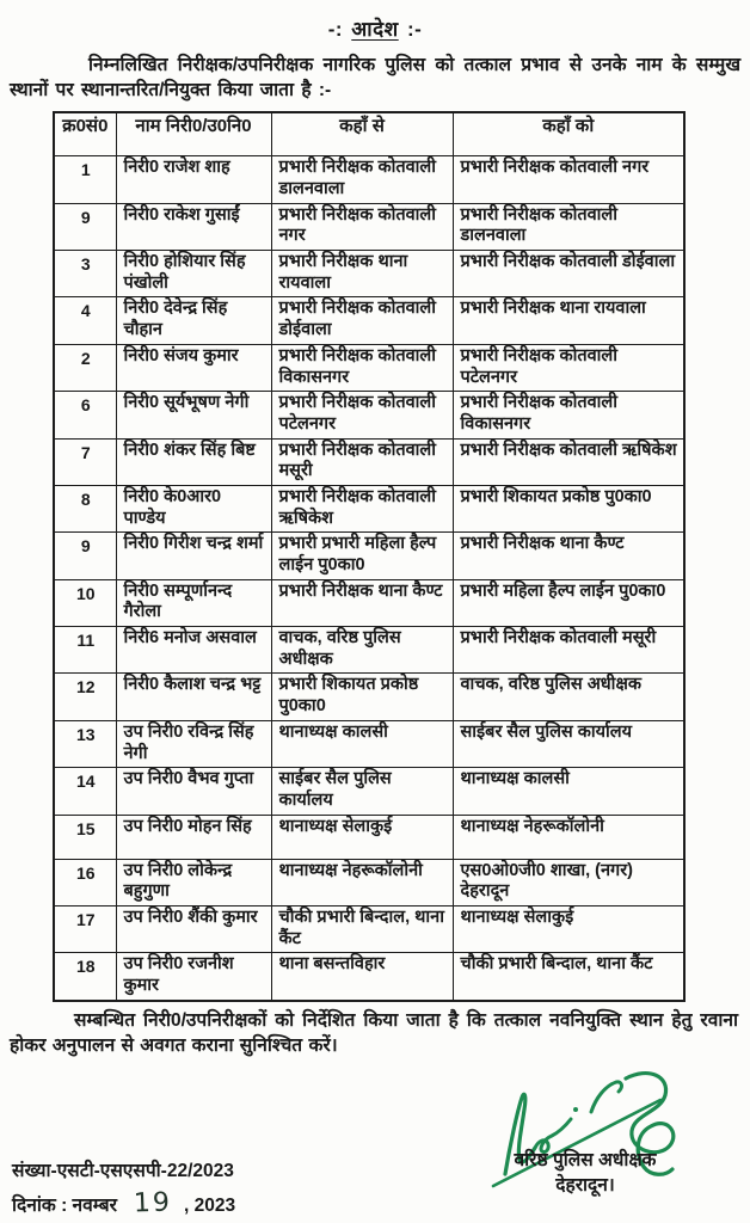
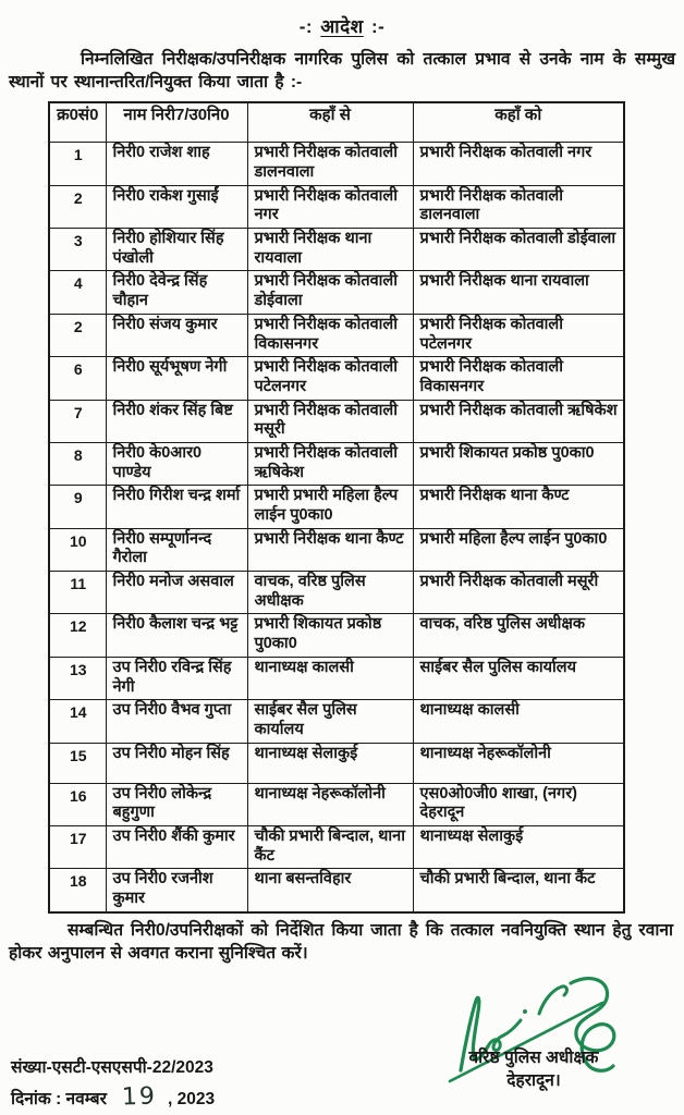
  -: आदेश :-
  निम्नलिखित निरीक्षक/उपनिरीक्षक नागरिक पुलिस को तत्काल प्रभाव से उनके नाम के सम्मुख स्थानों पर स्थानान्तरित/नियुक्त किया जाता है :-
- क्र0सं0	नाम निरी0/उ0नि0	कहाँ से	कहाँ को
+ क्र0सं0	नाम निरी7/उ0नि0	कहाँ से	कहाँ को
  1	निरी0 राजेश शाह	प्रभारी निरीक्षक कोतवाली डालनवाला	प्रभारी निरीक्षक कोतवाली नगर
- 9	निरी0 राकेश गुसाईं	प्रभारी निरीक्षक कोतवाली नगर	प्रभारी निरीक्षक कोतवाली डालनवाला
+ 2	निरी0 राकेश गुसाईं	प्रभारी निरीक्षक कोतवाली नगर	प्रभारी निरीक्षक कोतवाली डालनवाला
  3	निरी0 होशियार सिंह पंखोली	प्रभारी निरीक्षक थाना रायवाला	प्रभारी निरीक्षक कोतवाली डोईवाला
  4	निरी0 देवेन्द्र सिंह चौहान	प्रभारी निरीक्षक कोतवाली डोईवाला	प्रभारी निरीक्षक थाना रायवाला
  2	निरी0 संजय कुमार	प्रभारी निरीक्षक कोतवाली विकासनगर	प्रभारी निरीक्षक कोतवाली पटेलनगर
  6	निरी0 सूर्यभूषण नेगी	प्रभारी निरीक्षक कोतवाली पटेलनगर	प्रभारी निरीक्षक कोतवाली विकासनगर
  7	निरी0 शंकर सिंह बिष्ट	प्रभारी निरीक्षक कोतवाली मसूरी	प्रभारी निरीक्षक कोतवाली ऋषिकेश
  8	निरी0 के0आर0 पाण्डेय	प्रभारी निरीक्षक कोतवाली ऋषिकेश	प्रभारी शिकायत प्रकोष्ठ पु0का0
  9	निरी0 गिरीश चन्द्र शर्मा	प्रभारी प्रभारी महिला हैल्प लाईन पु0का0	प्रभारी निरीक्षक थाना कैण्ट
  10	निरी0 सम्पूर्णानन्द गैरोला	प्रभारी निरीक्षक थाना कैण्ट	प्रभारी महिला हैल्प लाईन पु0का0
- 11	निरी6 मनोज असवाल	वाचक, वरिष्ठ पुलिस अधीक्षक	प्रभारी निरीक्षक कोतवाली मसूरी
+ 11	निरी0 मनोज असवाल	वाचक, वरिष्ठ पुलिस अधीक्षक	प्रभारी निरीक्षक कोतवाली मसूरी
  12	निरी0 कैलाश चन्द्र भट्ट	प्रभारी शिकायत प्रकोष्ठ पु0का0	वाचक, वरिष्ठ पुलिस अधीक्षक
  13	उप निरी0 रविन्द्र सिंह नेगी	थानाध्यक्ष कालसी	साईबर सैल पुलिस कार्यालय
  14	उप निरी0 वैभव गुप्ता	साईबर सैल पुलिस कार्यालय	थानाध्यक्ष कालसी
  15	उप निरी0 मोहन सिंह	थानाध्यक्ष सेलाकुई	थानाध्यक्ष नेहरूकॉलोनी
  16	उप निरी0 लोकेन्द्र बहुगुणा	थानाध्यक्ष नेहरूकॉलोनी	एस0ओ0जी0 शाखा, (नगर) देहरादून
  17	उप निरी0 शैंकी कुमार	चौकी प्रभारी बिन्दाल, थाना कैंट	थानाध्यक्ष सेलाकुई
  18	उप निरी0 रजनीश कुमार	थाना बसन्तविहार	चौकी प्रभारी बिन्दाल, थाना कैंट
  सम्बन्धित निरी0/उपनिरीक्षकों को निर्देशित किया जाता है कि तत्काल नवनियुक्ति स्थान हेतु रवाना होकर अनुपालन से अवगत कराना सुनिश्चित करें।
  संख्या-एसटी-एसएसपी-22/2023
  दिनांक : नवम्बर
  , 2023
  वरिष्ठ पुलिस अधीक्षक
  देहरादून।
